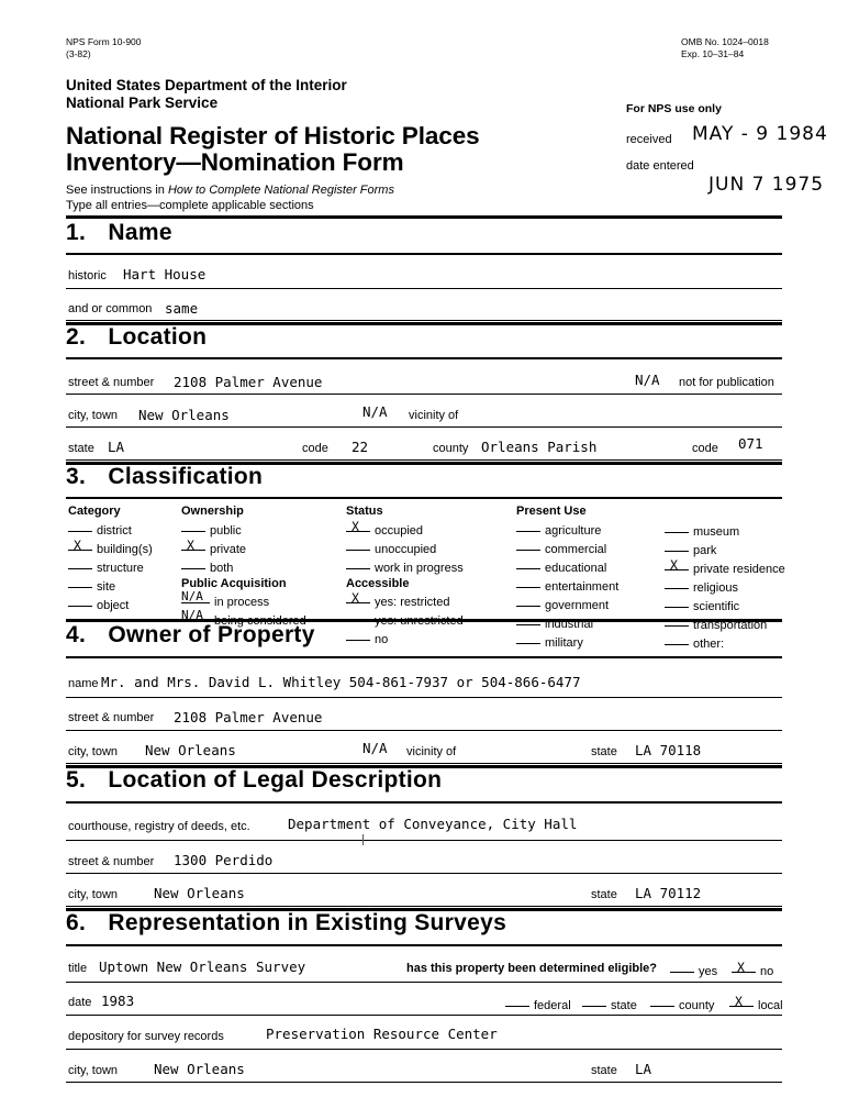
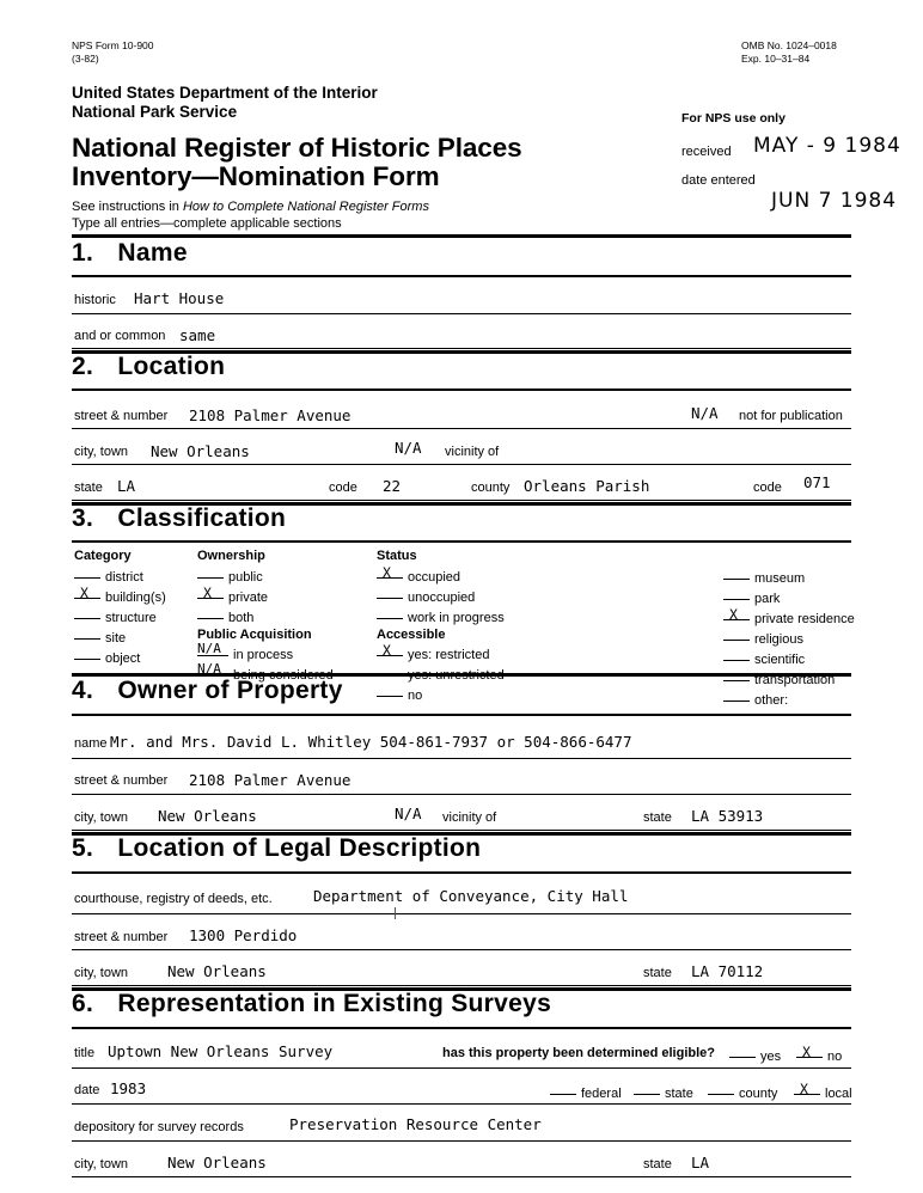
  NPS Form 10-900
  (3-82)
  OMB No. 1024–0018
  Exp. 10–31–84
  United States Department of the Interior
  National Park Service
  National Register of Historic Places
  Inventory—Nomination Form
  See instructions in How to Complete National Register Forms
  Type all entries—complete applicable sections
  For NPS use only
  received
  MAY - 9 1984
  date entered
- JUN 7 1975
+ JUN 7 1984
  1. Name
  historic
  Hart House
  and or common
  same
  2. Location
  street & number
  2108 Palmer Avenue
  N/A
  not for publication
  city, town
  New Orleans
  N/A
  vicinity of
  state
  LA
  code
  22
  county
  Orleans Parish
  code
  071
  3. Classification
  Category
  district
  X
  building(s)
  structure
  site
  object
  Ownership
  public
  X
  private
  both
  Public Acquisition
  N/A
  in process
  N/A
  Status
  X
  occupied
  unoccupied
  work in progress
  Accessible
  X
  yes: restricted
  no
- Present Use
- agriculture
- commercial
- educational
- entertainment
- government
- industrial
- military
  museum
  park
  X
  private residence
  religious
  scientific
  transportation
  other:
  4. Owner of Property
  name
  Mr. and Mrs. David L. Whitley 504-861-7937 or 504-866-6477
  street & number
  2108 Palmer Avenue
  city, town
  New Orleans
  N/A
  vicinity of
  state
- LA 70118
+ LA 53913
  5. Location of Legal Description
  courthouse, registry of deeds, etc.
  Department of Conveyance, City Hall
  street & number
  1300 Perdido
  city, town
  New Orleans
  state
  LA 70112
  6. Representation in Existing Surveys
  title
  Uptown New Orleans Survey
  has this property been determined eligible?
  yes
  X
  no
  date
  1983
  federal
  state
  county
  X
  local
  depository for survey records
  Preservation Resource Center
  city, town
  New Orleans
  state
  LA
